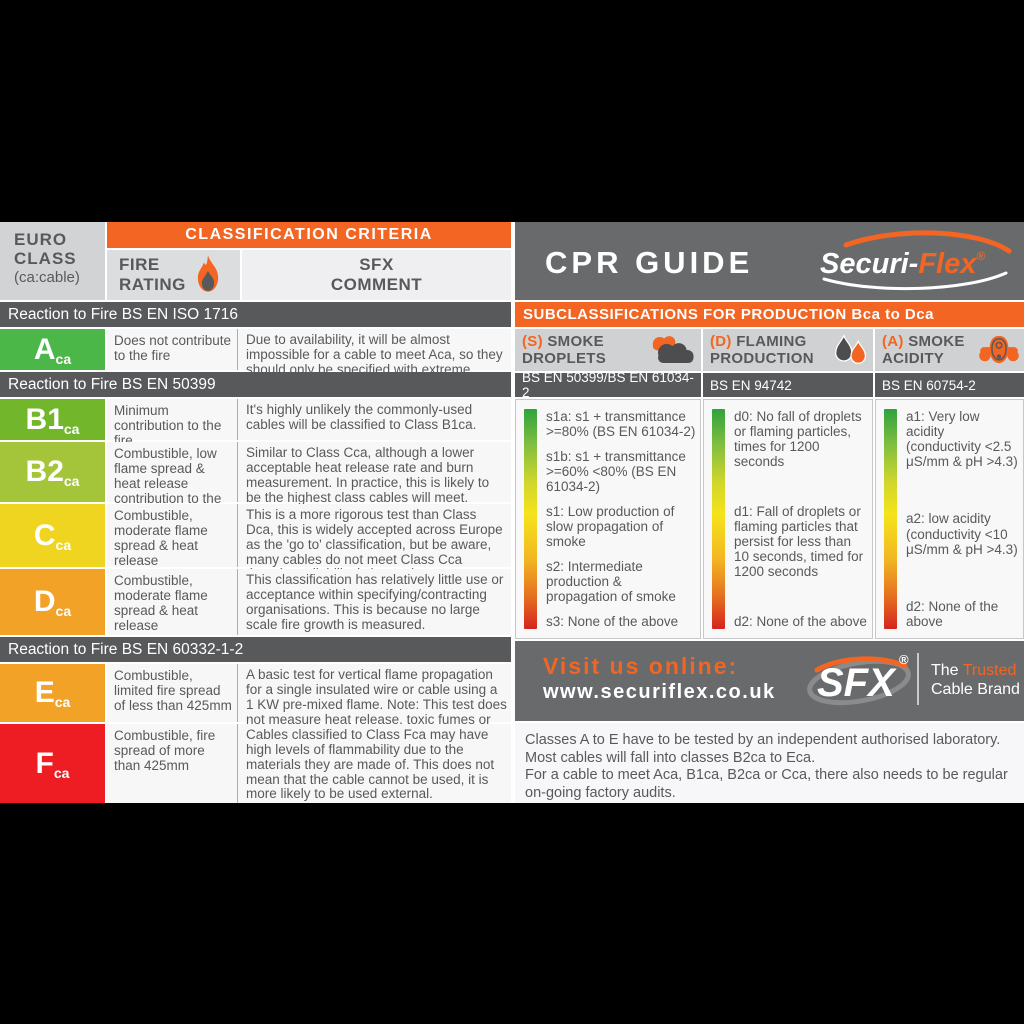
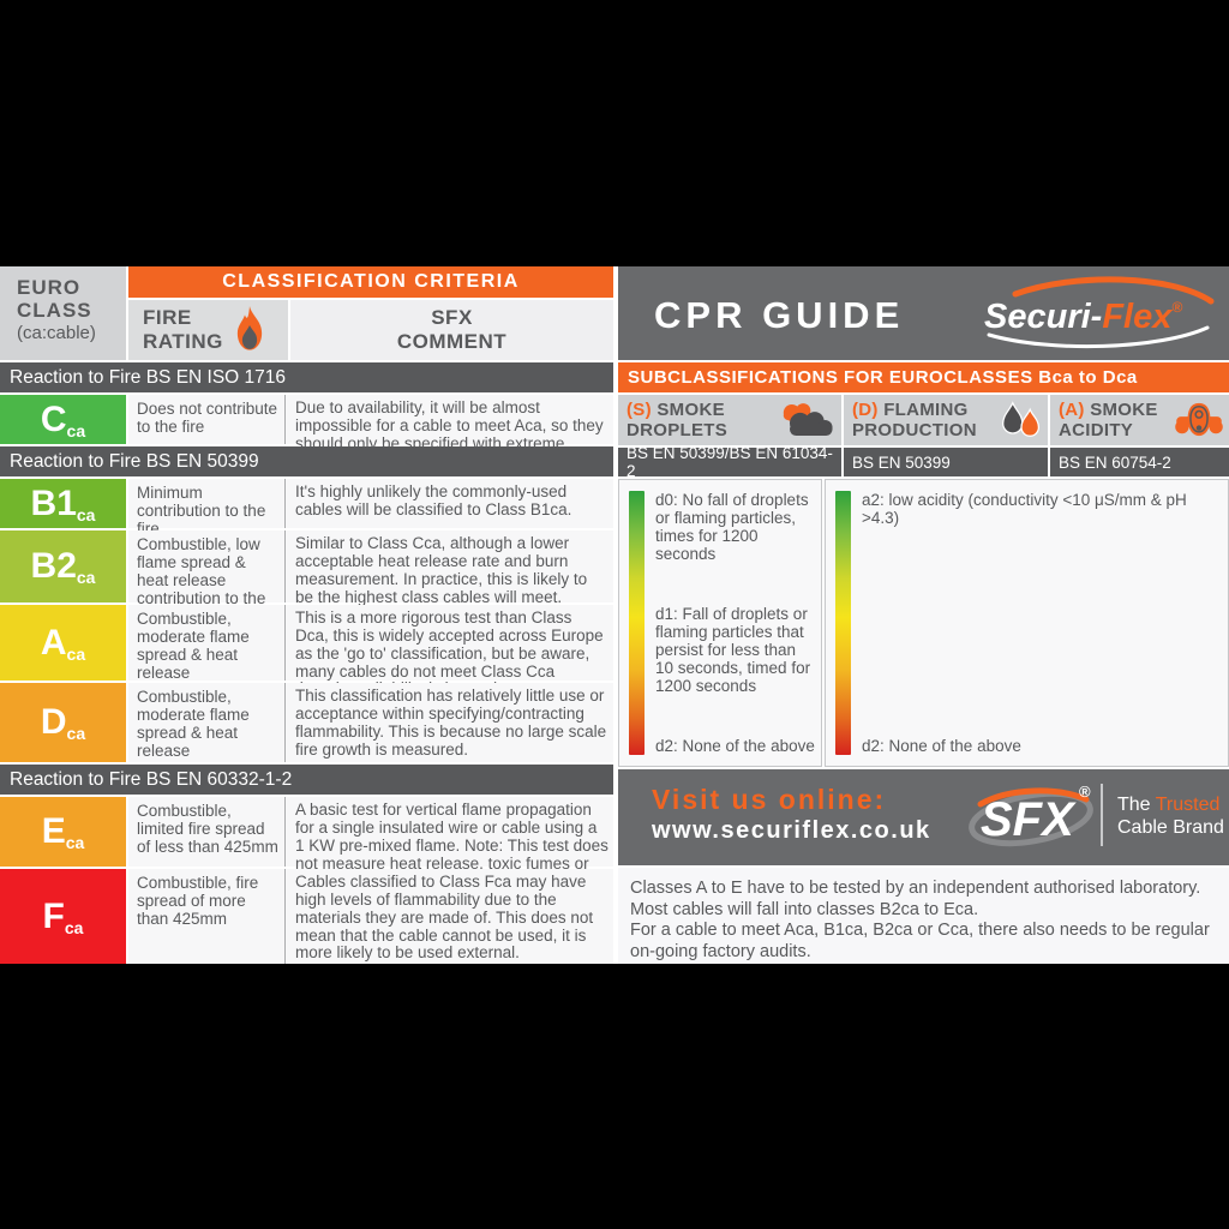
  EURO
  CLASS
  (ca:cable)
  CLASSIFICATION CRITERIA
  FIRE
  RATING
  SFX
  COMMENT
  Reaction to Fire BS EN ISO 1716
- A
+ C
  ca
  Does not contribute to the fire
  Due to availability, it will be almost impossible for a cable to meet Aca, so they should only be specified with extreme
  Reaction to Fire BS EN 50399
  B1
  ca
  Minimum contribution to the fire
  It's highly unlikely the commonly-used cables will be classified to Class B1ca.
  B2
  ca
  Combustible, low flame spread & heat release contribution to the
  Similar to Class Cca, although a lower acceptable heat release rate and burn measurement. In practice, this is likely to be the highest class cables will meet.
- C
+ A
  ca
  Combustible, moderate flame spread & heat release
  This is a more rigorous test than Class Dca, this is widely accepted across Europe as the 'go to' classification, but be aware, many cables do not meet Class Cca
  D
  ca
  Combustible, moderate flame spread & heat release
- This classification has relatively little use or acceptance within specifying/contracting organisations. This is because no large scale fire growth is measured.
+ This classification has relatively little use or acceptance within specifying/contracting flammability. This is because no large scale fire growth is measured.
  Reaction to Fire BS EN 60332-1-2
  E
  ca
  Combustible, limited fire spread of less than 425mm
  A basic test for vertical flame propagation for a single insulated wire or cable using a 1 KW pre-mixed flame. Note: This test does not measure heat release, toxic fumes or
  F
  ca
  Combustible, fire spread of more than 425mm
  Cables classified to Class Fca may have high levels of flammability due to the materials they are made of. This does not mean that the cable cannot be used, it is more likely to be used external.
  CPR GUIDE
  Securi-Flex®
- SUBCLASSIFICATIONS FOR PRODUCTION Bca to Dca
+ SUBCLASSIFICATIONS FOR EUROCLASSES Bca to Dca
  (S) SMOKE
  DROPLETS
  (D) FLAMING
  PRODUCTION
  (A) SMOKE
  ACIDITY
  BS EN 50399/BS EN 61034-2
- BS EN 94742
+ BS EN 50399
  BS EN 60754-2
- s1a: s1 + transmittance >=80% (BS EN 61034-2)
- s1b: s1 + transmittance >=60% <80% (BS EN 61034-2)
- s1: Low production of slow propagation of smoke
- s2: Intermediate production & propagation of smoke
- s3: None of the above
  d0: No fall of droplets or flaming particles, times for 1200 seconds
  d1: Fall of droplets or flaming particles that persist for less than 10 seconds, timed for 1200 seconds
  d2: None of the above
- a1: Very low acidity (conductivity <2.5 μS/mm & pH >4.3)
  a2: low acidity (conductivity <10 μS/mm & pH >4.3)
  d2: None of the above
  Visit us online:
  www.securiflex.co.uk
  SFX
  ®
  The Trusted
  Cable Brand
  Classes A to E have to be tested by an independent authorised laboratory.
  Most cables will fall into classes B2ca to Eca.
  For a cable to meet Aca, B1ca, B2ca or Cca, there also needs to be regular on-going factory audits.
